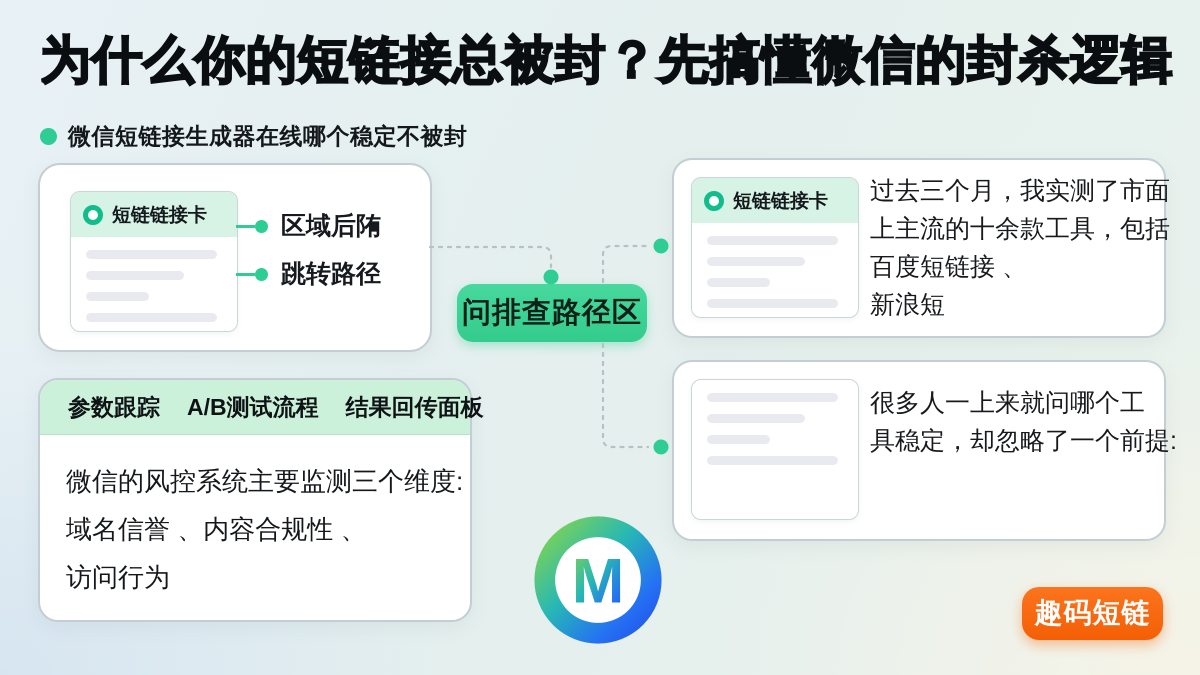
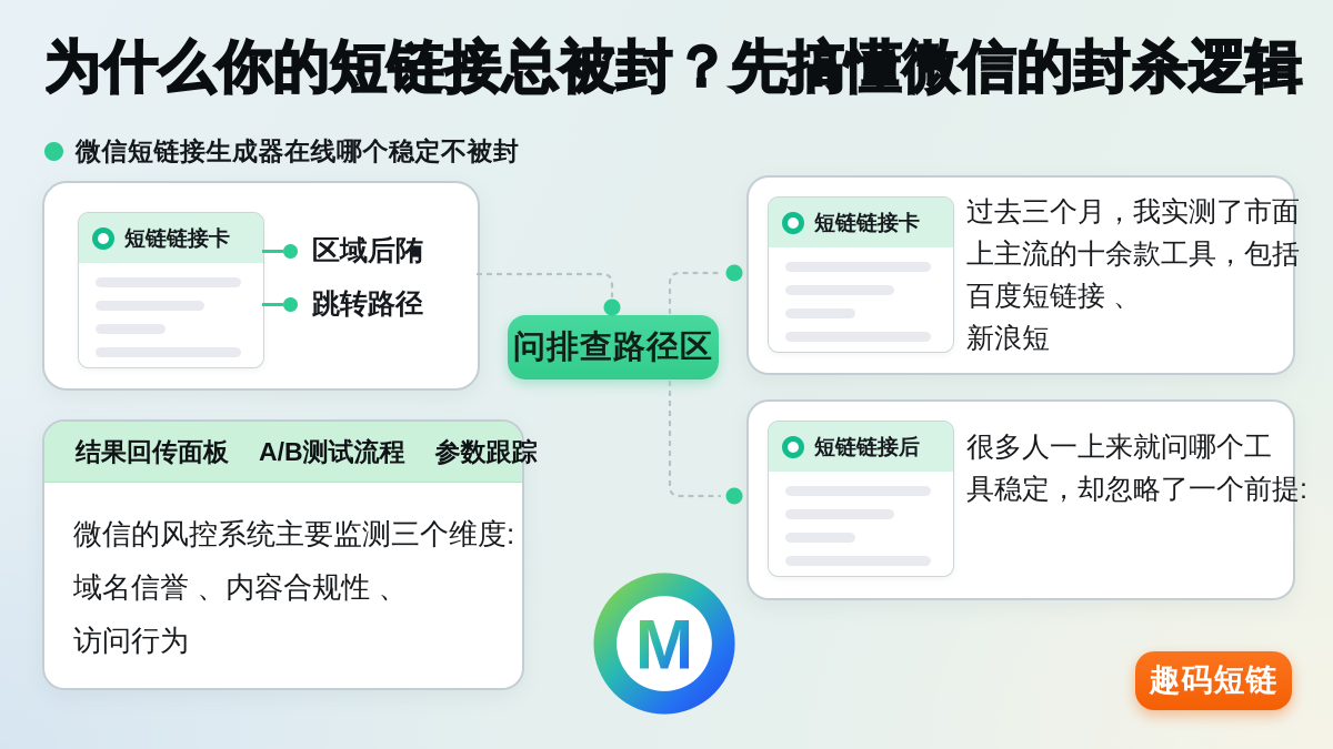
  为什么你的短链接总被封？先搞懂微信的封杀逻辑
  微信短链接生成器在线哪个稳定不被封
  短链链接卡
  区域后陏
  跳转路径
  问排查路径区
  短链链接卡
  过去三个月，我实测了市面
  上主流的十余款工具，包括
  百度短链接 、
  新浪短
+ 短链链接后
  很多人一上来就问哪个工
  具稳定，却忽略了一个前提:
- 参数跟踪
+ 结果回传面板
  A/B测试流程
- 结果回传面板
+ 参数跟踪
  微信的风控系统主要监测三个维度
  域名信誉 、内容合规性 、
  访问行为
  M
  趣码短链
